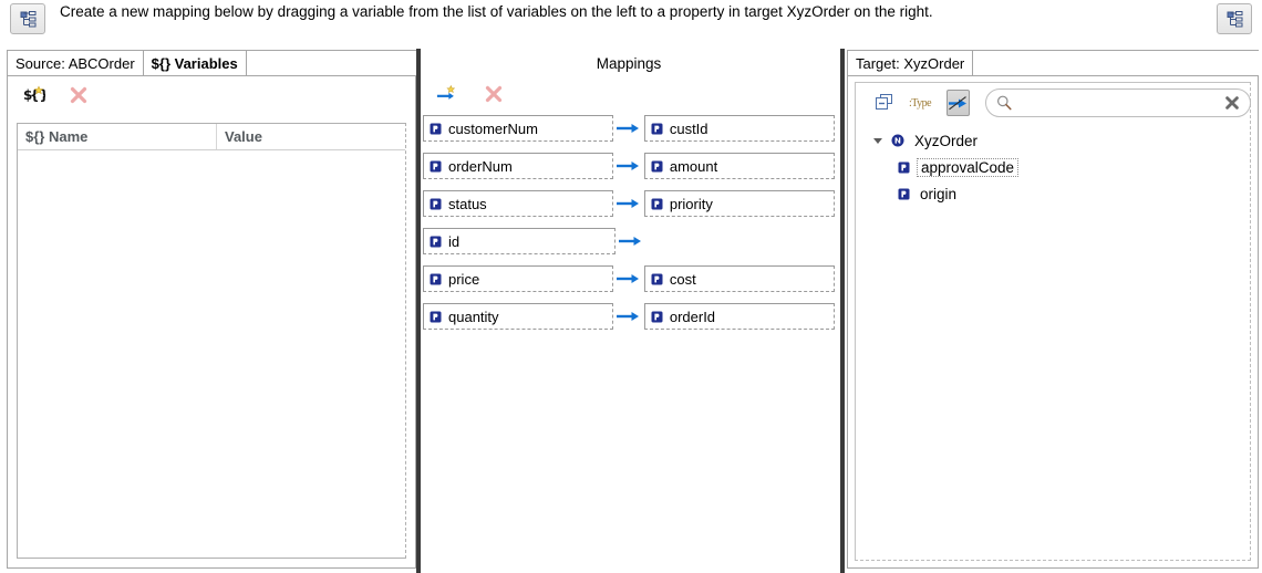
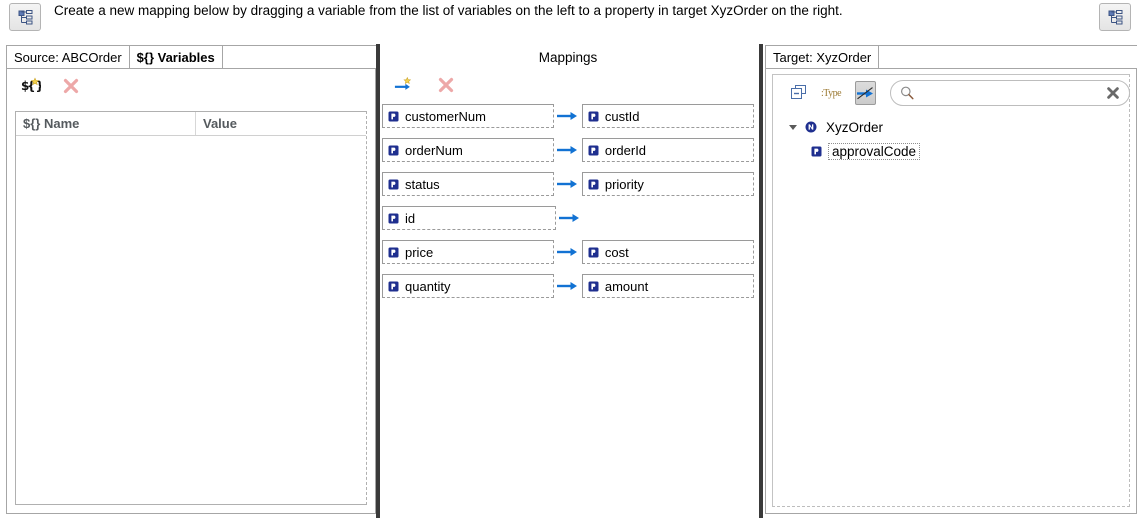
  Create a new mapping below by dragging a variable from the list of variables on the left to a property in target XyzOrder on the right.
  Source: ABCOrder
  ${} Variables
  $
  {}
  ${} Name
  Value
  Mappings
  customerNum
  custId
  orderNum
- amount
+ orderId
  status
  priority
  id
  price
  cost
  quantity
- orderId
+ amount
  Target: XyzOrder
  :Type
  XyzOrder
  approvalCode
- origin
